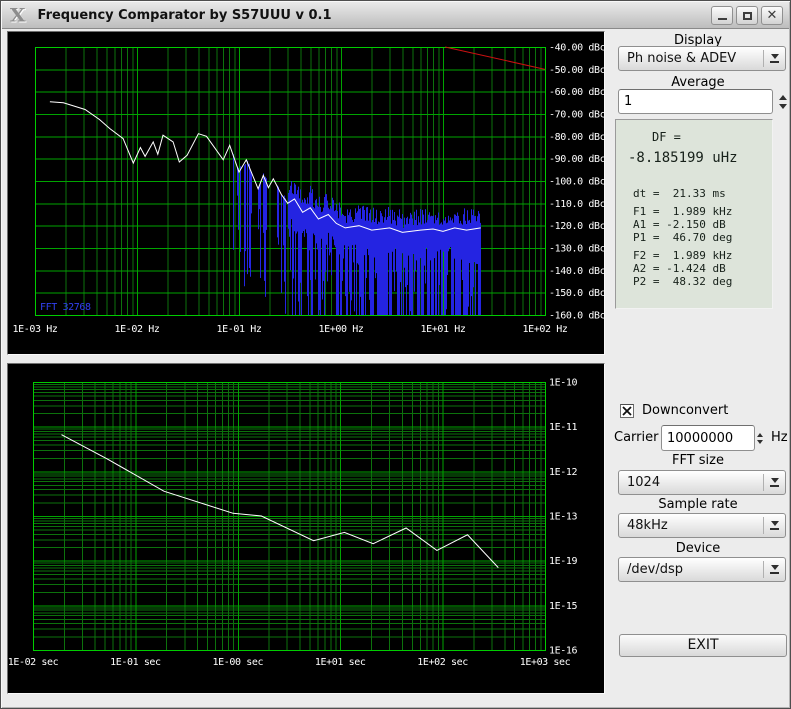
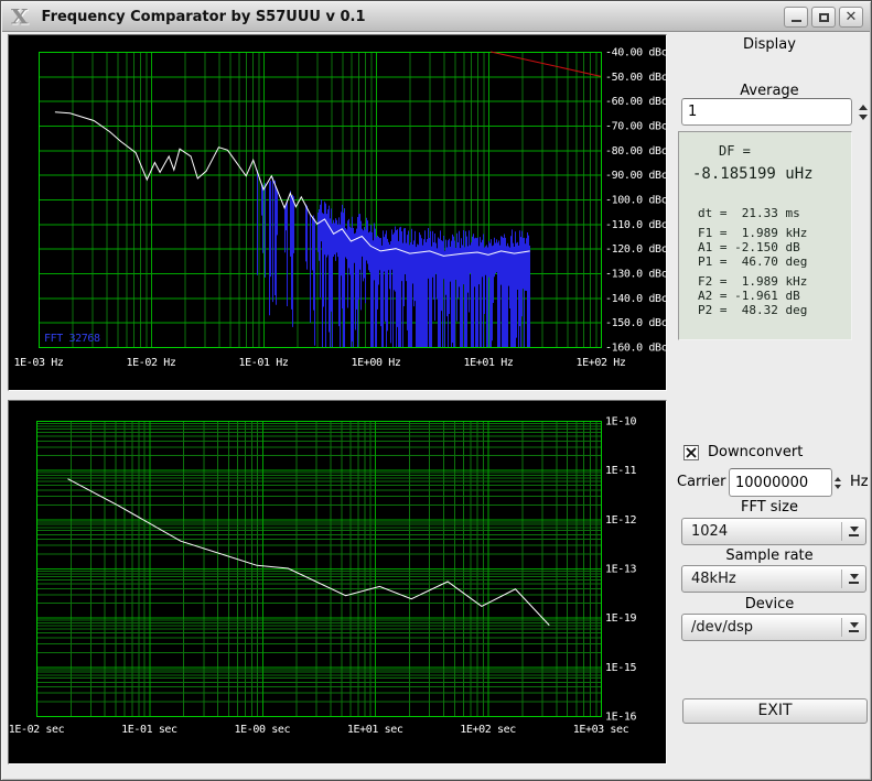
  X
  Frequency Comparator by S57UUU v 0.1
  ✕
  1E-03 Hz
  1E-02 Hz
  1E-01 Hz
  1E+00 Hz
  1E+01 Hz
  1E+02 Hz
  -40.00 dBc
  -50.00 dBc
  -60.00 dBc
  -70.00 dBc
  -80.00 dBc
  -90.00 dBc
  -100.0 dBc
  -110.0 dBc
  -120.0 dBc
  -130.0 dBc
  -140.0 dBc
  -150.0 dBc
  -160.0 dBc
  FFT 32768
  1E-02 sec
  1E-01 sec
  1E-00 sec
  1E+01 sec
  1E+02 sec
  1E+03 sec
  1E-10
  1E-11
  1E-12
  1E-13
  1E-19
  1E-15
  1E-16
  Display
- Ph noise & ADEV
  Average
  1
  DF =
  -8.185199 uHz
  dt = 21.33 ms
  F1 = 1.989 kHz
  A1 = -2.150 dB
  P1 = 46.70 deg
  F2 = 1.989 kHz
- A2 = -1.424 dB
+ A2 = -1.961 dB
  P2 = 48.32 deg
  Downconvert
  Carrier
  10000000
  Hz
  FFT size
  1024
  Sample rate
  48kHz
  Device
  /dev/dsp
  EXIT
